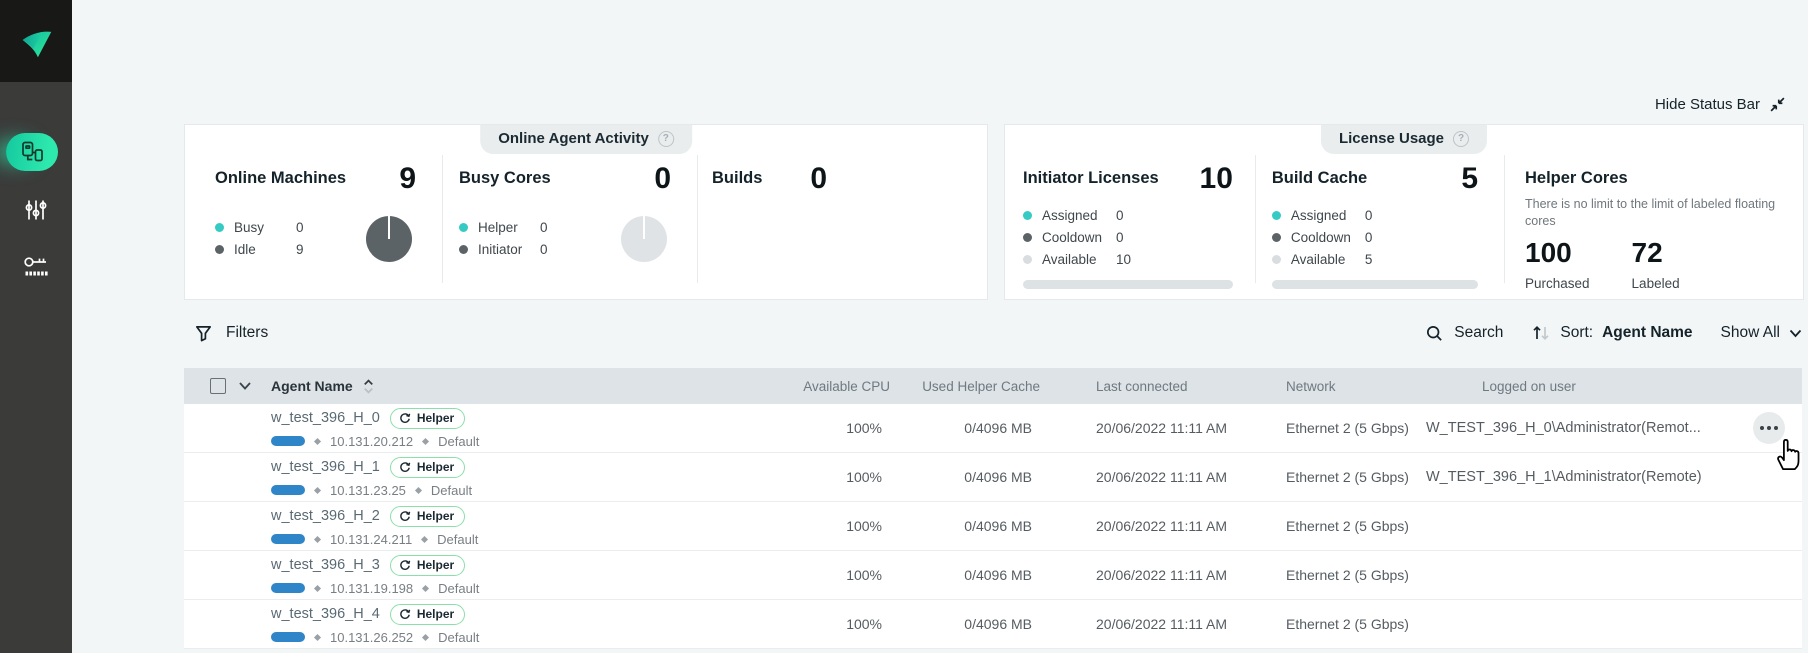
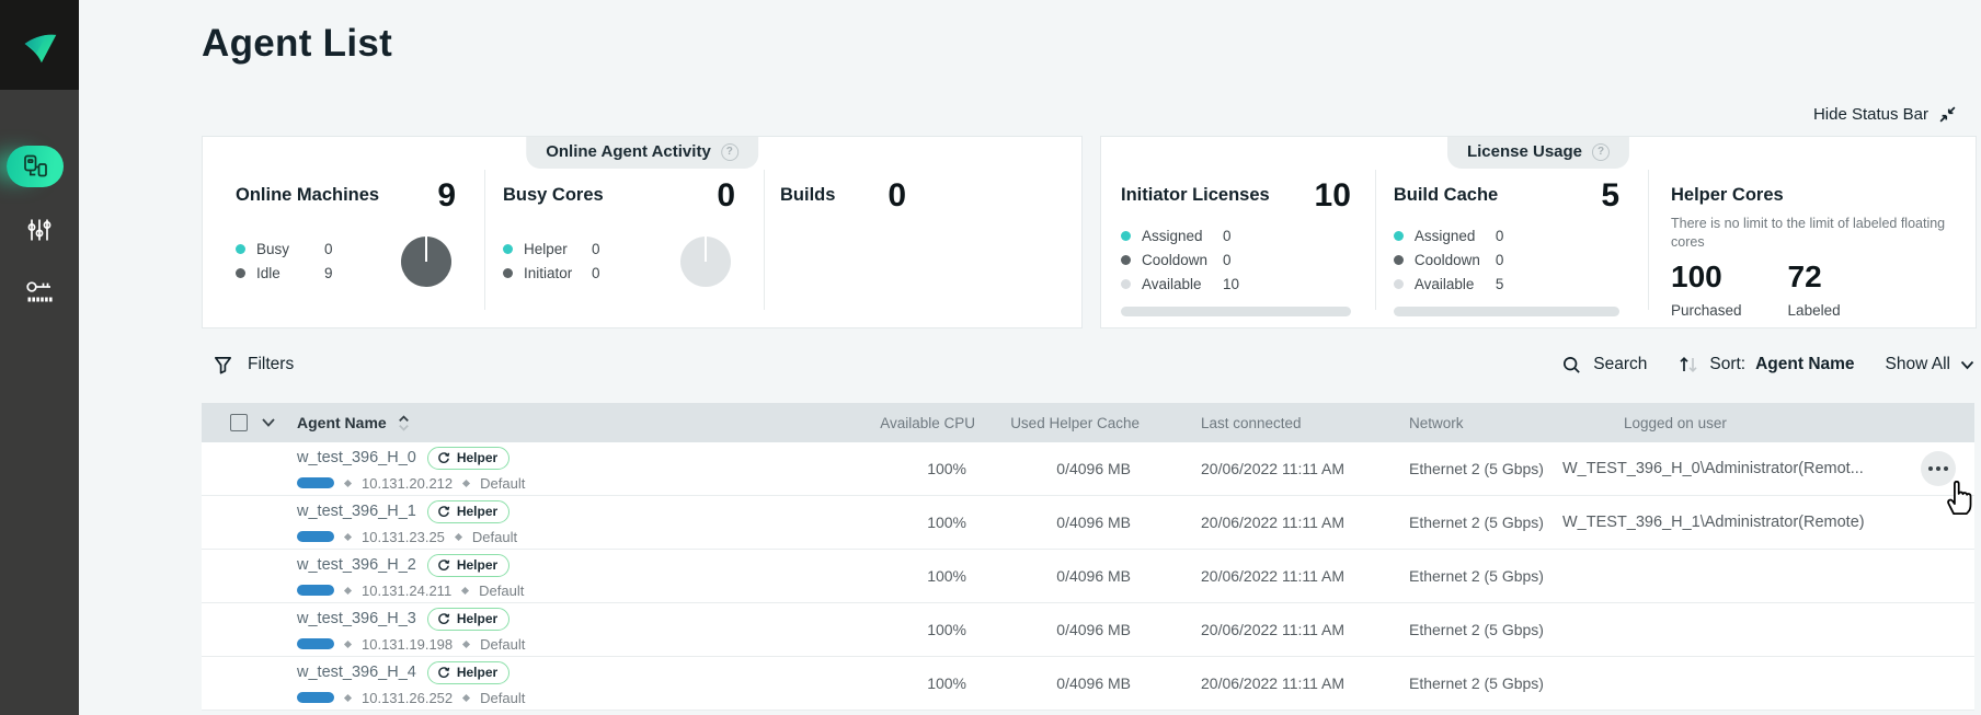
+ Agent List
  Hide Status Bar
  Online Agent Activity
  ?
  Online Machines
  9
  Busy
  0
  Idle
  9
  Busy Cores
  0
  Helper
  0
  Initiator
  0
  Builds
  0
  License Usage
  ?
  Initiator Licenses
  10
  Assigned
  0
  Cooldown
  0
  Available
  10
  Build Cache
  5
  Assigned
  0
  Cooldown
  0
  Available
  5
  Helper Cores
  There is no limit to the limit of labeled floating cores
  100
  Purchased
  72
  Labeled
  Filters
  Search
  Sort:
  Agent Name
  Show All
  Agent Name
  Available CPU
  Used Helper Cache
  Last connected
  Network
  Logged on user
  w_test_396_H_0
  Helper
  10.131.20.212
  Default
  100%
  0/4096 MB
  20/06/2022 11:11 AM
  Ethernet 2 (5 Gbps)
  W_TEST_396_H_0\Administrator(Remot...
  w_test_396_H_1
  Helper
  10.131.23.25
  Default
  100%
  0/4096 MB
  20/06/2022 11:11 AM
  Ethernet 2 (5 Gbps)
  W_TEST_396_H_1\Administrator(Remote)
  w_test_396_H_2
  Helper
  10.131.24.211
  Default
  100%
  0/4096 MB
  20/06/2022 11:11 AM
  Ethernet 2 (5 Gbps)
  w_test_396_H_3
  Helper
  10.131.19.198
  Default
  100%
  0/4096 MB
  20/06/2022 11:11 AM
  Ethernet 2 (5 Gbps)
  w_test_396_H_4
  Helper
  10.131.26.252
  Default
  100%
  0/4096 MB
  20/06/2022 11:11 AM
  Ethernet 2 (5 Gbps)
